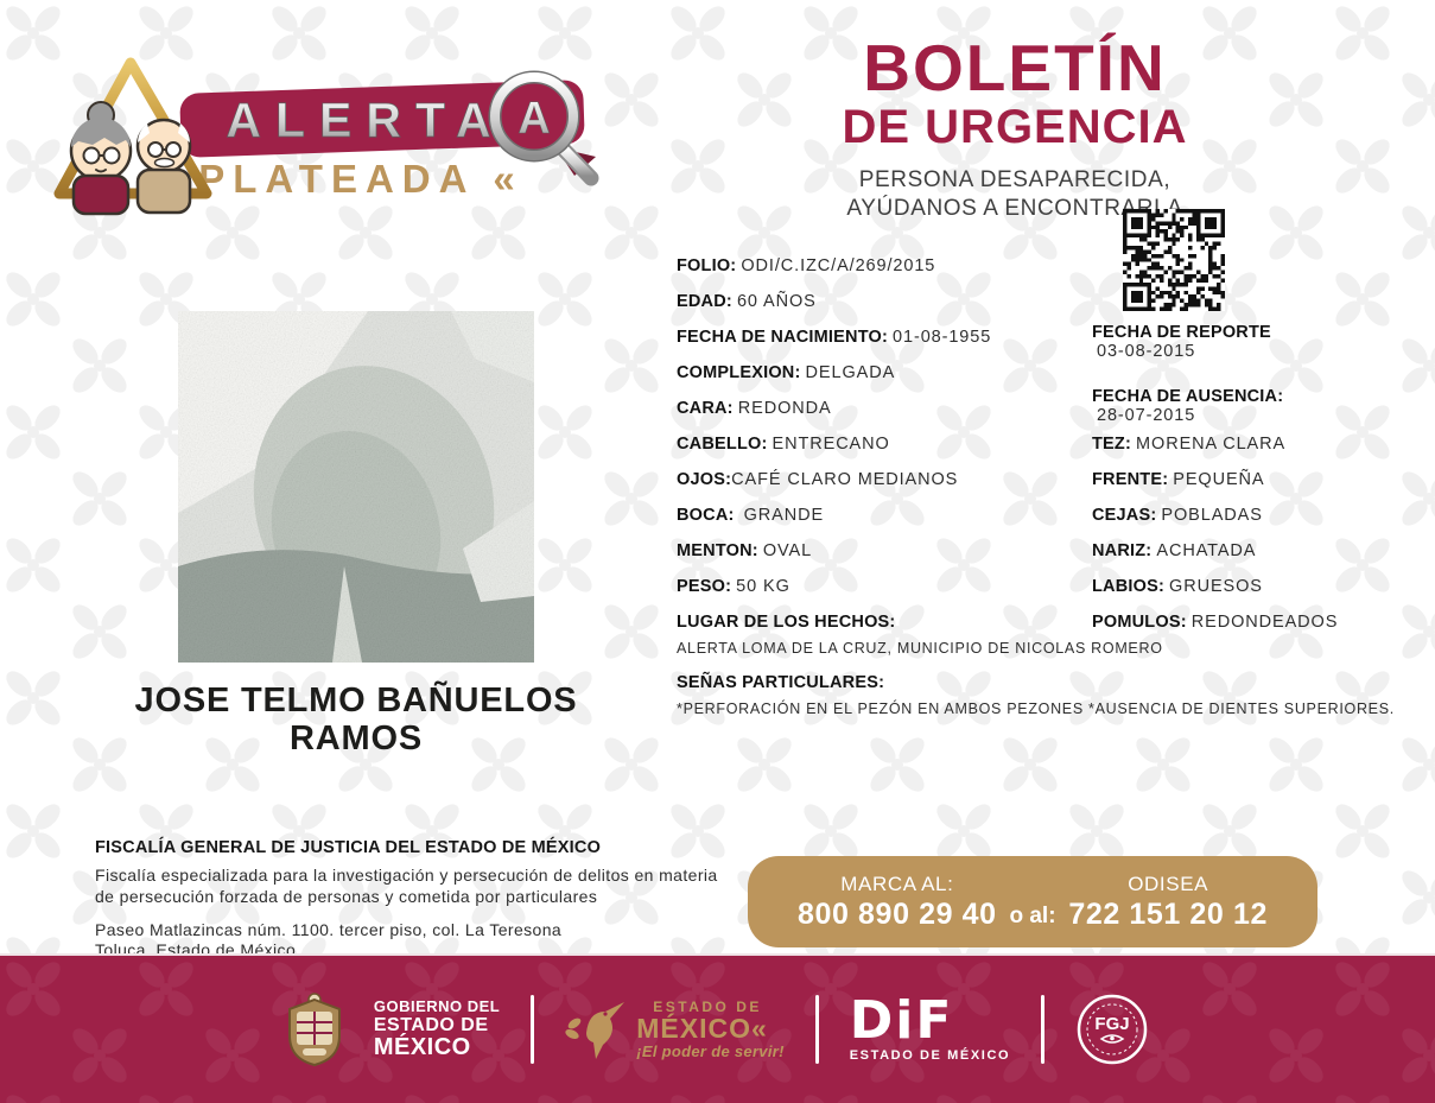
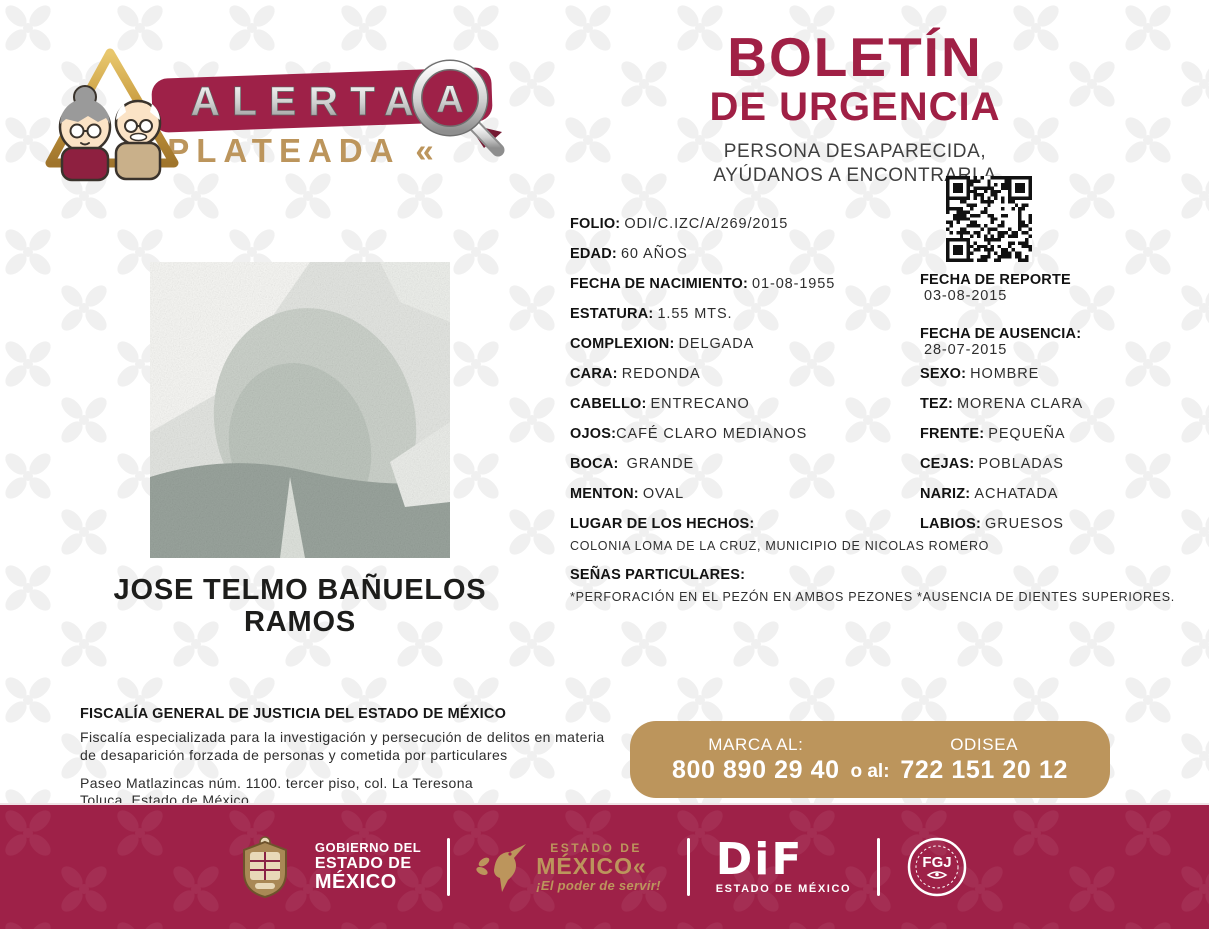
  ALERTA
  A
  PLATEADA «
  BOLETÍN
  DE URGENCIA
  PERSONA DESAPARECIDA,
  AYÚDANOS A ENCONTR
  JOSE TELMO BAÑUELOS
  RAMOS
  FOLIO: ODI/C.IZC/A/269/2015
  EDAD: 60 AÑOS
  FECHA DE NACIMIENTO: 01-08-1955
+ ESTATURA: 1.55 MTS.
  COMPLEXION: DELGADA
  CARA: REDONDA
  CABELLO: ENTRECANO
  OJOS:CAFÉ CLARO MEDIANOS
  BOCA: GRANDE
  MENTON: OVAL
- PESO: 50 KG
  LUGAR DE LOS HECHOS:
- ALERTA LOMA DE LA CRUZ, MUNICIPIO DE NICOLAS ROMERO
+ COLONIA LOMA DE LA CRUZ, MUNICIPIO DE NICOLAS ROMERO
  SEÑAS PARTICULARES:
  *PERFORACIÓN EN EL PEZÓN EN AMBOS PEZONES *AUSENCIA DE DIENTES SUPERIORES.
  FECHA DE REPORTE
  03-08-2015
  FECHA DE AUSENCIA:
  28-07-2015
+ SEXO: HOMBRE
  TEZ: MORENA CLARA
  FRENTE: PEQUEÑA
  CEJAS: POBLADAS
  NARIZ: ACHATADA
  LABIOS: GRUESOS
- POMULOS: REDONDEADOS
  FISCALÍA GENERAL DE JUSTICIA DEL ESTADO DE MÉXICO
  Fiscalía especializada para la investigación y persecución de delitos en materia
- de persecución forzada de personas y cometida por particulares
+ de desaparición forzada de personas y cometida por particulares
  Paseo Matlazincas núm. 1100. tercer piso, col. La Teresona
  Toluca, Estado de México
  MARCA AL:
  800 890 29 40
  o al:
  ODISEA
  722 151 20 12
  GOBIERNO DEL
  ESTADO DE
  MÉXICO
  ESTADO DE
  MÉXICO«
  ¡El poder de servir!
  DiF
  ESTADO DE MÉXICO
  FGJ
